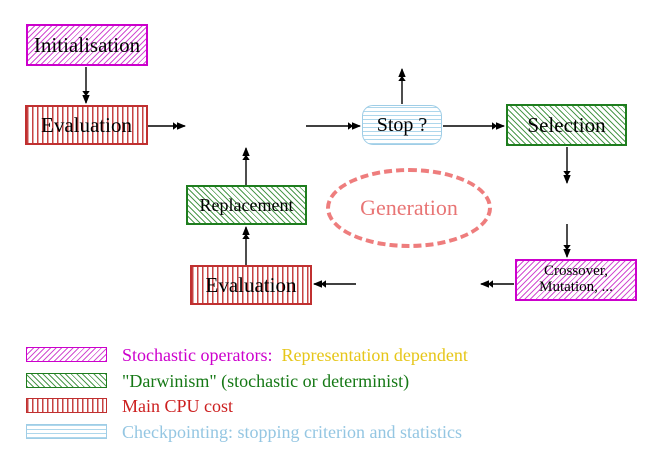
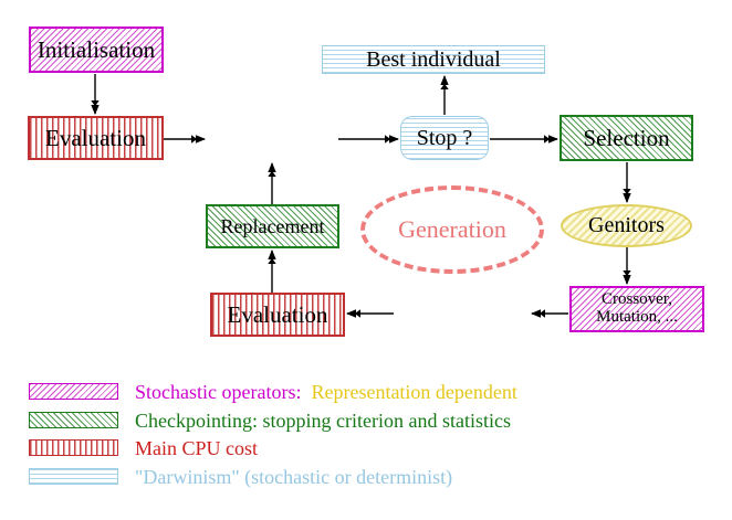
  Initialisation
  Evaluation
+ Best individual
  Stop ?
  Selection
+ Genitors
  Crossover,
  Mutation, ...
  Evaluation
  Replacement
  Generation
  Stochastic operators: Representation dependent
- "Darwinism" (stochastic or determinist)
+ Checkpointing: stopping criterion and statistics
  Main CPU cost
- Checkpointing: stopping criterion and statistics
+ "Darwinism" (stochastic or determinist)
